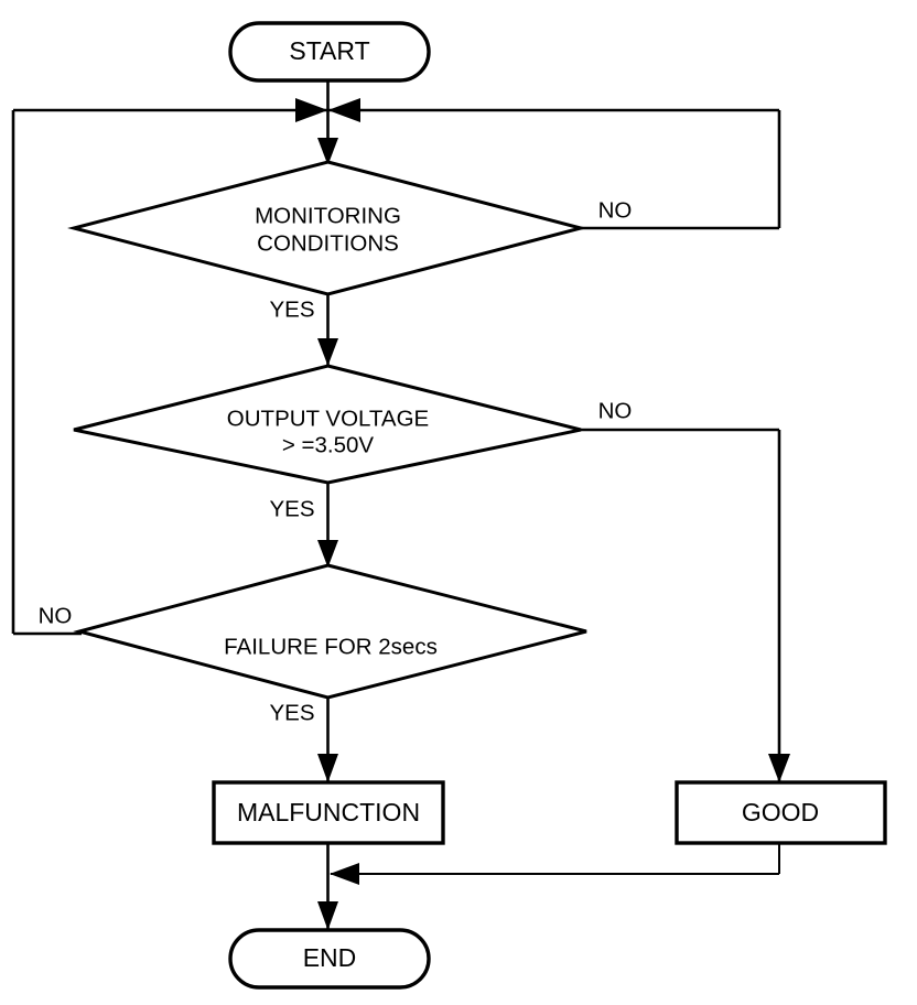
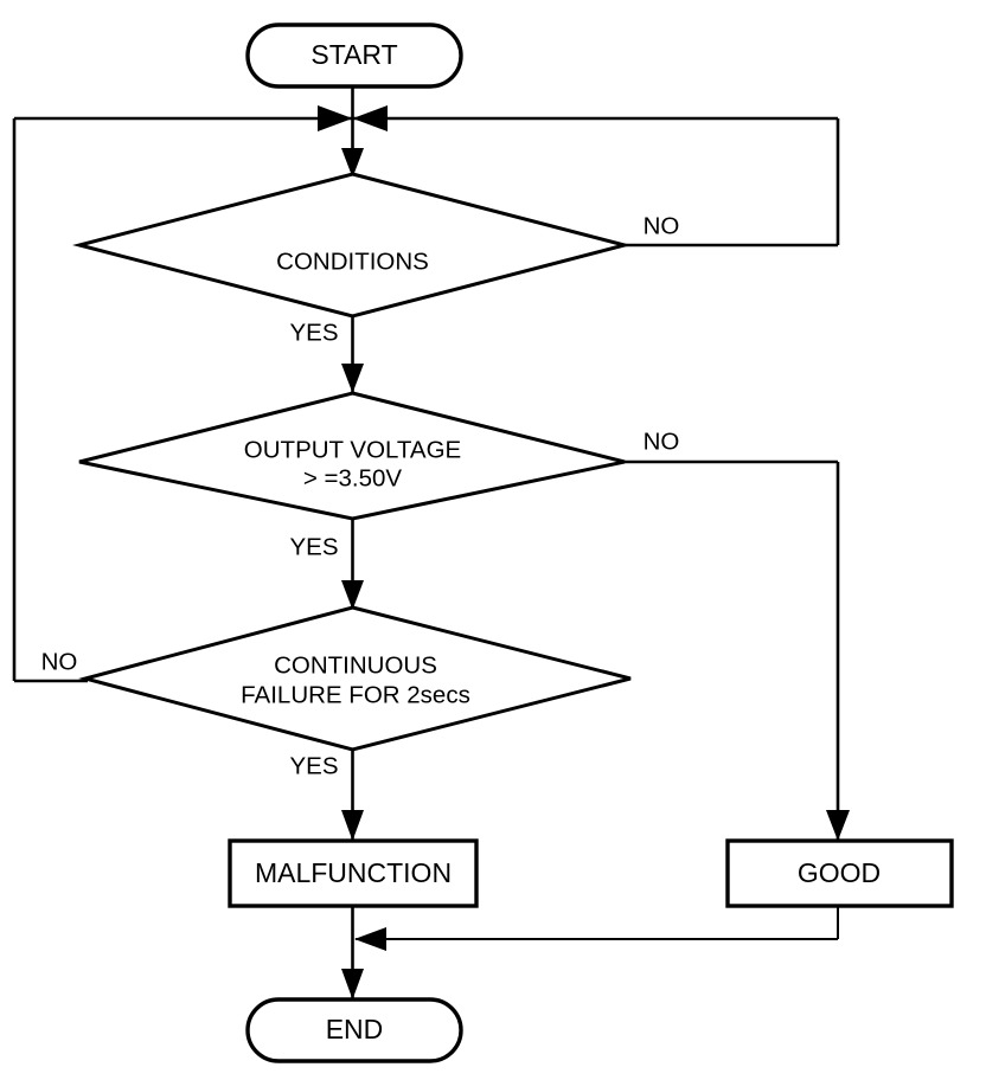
  START
- MONITORING
  CONDITIONS
  NO
  YES
  OUTPUT VOLTAGE
  > =3.50V
  NO
  YES
+ CONTINUOUS
  FAILURE FOR 2secs
  NO
  YES
  MALFUNCTION
  GOOD
  END
